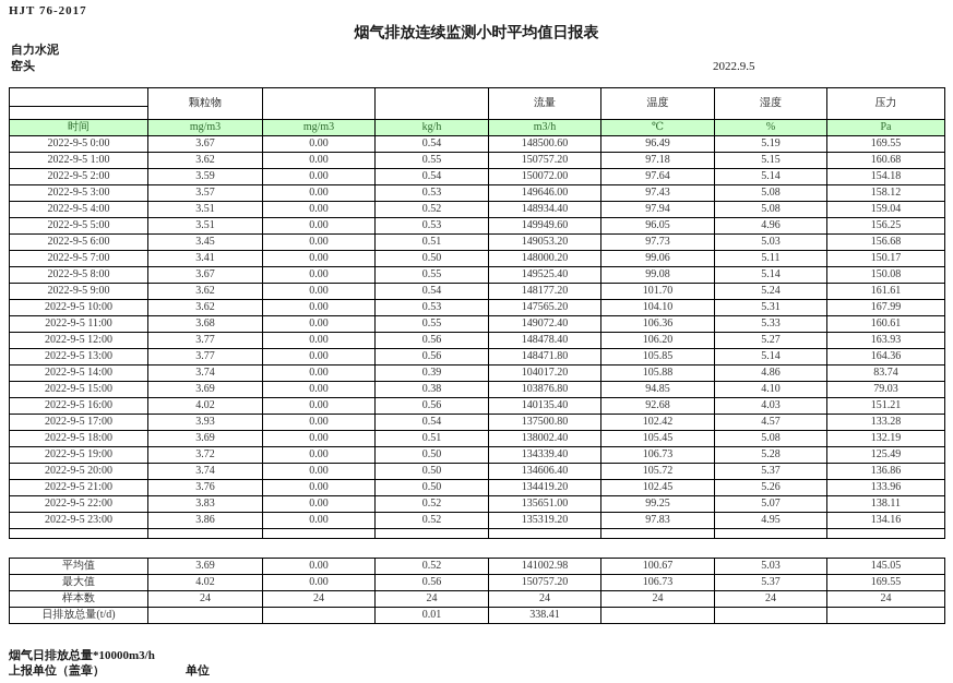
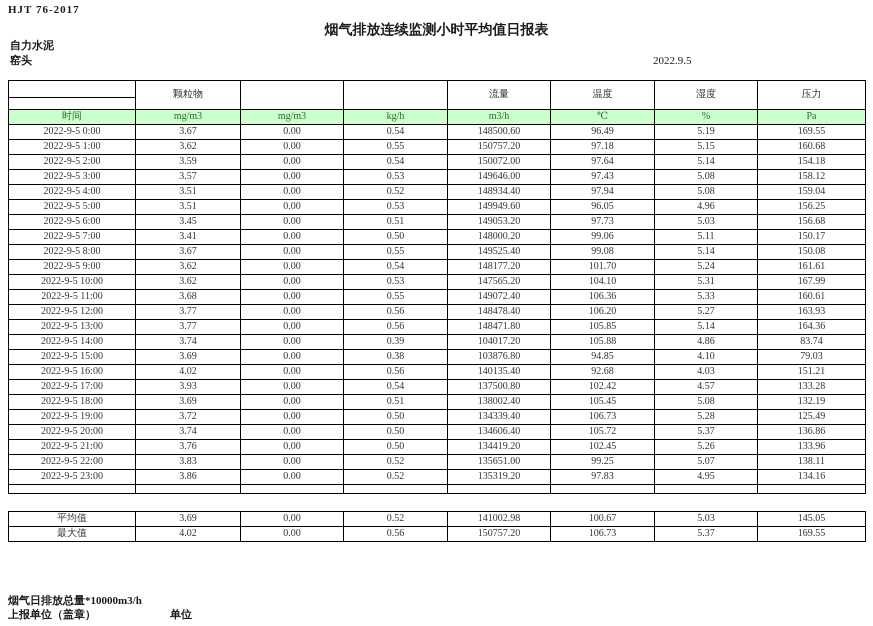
  HJT 76-2017
  烟气排放连续监测小时平均值日报表
  自力水泥
  窑头
  2022.9.5
  	颗粒物			流量	温度	湿度	压力
  时间	mg/m3	mg/m3	kg/h	m3/h	℃	%	Pa
  2022-9-5 0:00	3.67	0.00	0.54	148500.60	96.49	5.19	169.55
  2022-9-5 1:00	3.62	0.00	0.55	150757.20	97.18	5.15	160.68
  2022-9-5 2:00	3.59	0.00	0.54	150072.00	97.64	5.14	154.18
  2022-9-5 3:00	3.57	0.00	0.53	149646.00	97.43	5.08	158.12
  2022-9-5 4:00	3.51	0.00	0.52	148934.40	97.94	5.08	159.04
  2022-9-5 5:00	3.51	0.00	0.53	149949.60	96.05	4.96	156.25
  2022-9-5 6:00	3.45	0.00	0.51	149053.20	97.73	5.03	156.68
  2022-9-5 7:00	3.41	0.00	0.50	148000.20	99.06	5.11	150.17
  2022-9-5 8:00	3.67	0.00	0.55	149525.40	99.08	5.14	150.08
  2022-9-5 9:00	3.62	0.00	0.54	148177.20	101.70	5.24	161.61
  2022-9-5 10:00	3.62	0.00	0.53	147565.20	104.10	5.31	167.99
  2022-9-5 11:00	3.68	0.00	0.55	149072.40	106.36	5.33	160.61
  2022-9-5 12:00	3.77	0.00	0.56	148478.40	106.20	5.27	163.93
  2022-9-5 13:00	3.77	0.00	0.56	148471.80	105.85	5.14	164.36
  2022-9-5 14:00	3.74	0.00	0.39	104017.20	105.88	4.86	83.74
  2022-9-5 15:00	3.69	0.00	0.38	103876.80	94.85	4.10	79.03
  2022-9-5 16:00	4.02	0.00	0.56	140135.40	92.68	4.03	151.21
  2022-9-5 17:00	3.93	0.00	0.54	137500.80	102.42	4.57	133.28
  2022-9-5 18:00	3.69	0.00	0.51	138002.40	105.45	5.08	132.19
  2022-9-5 19:00	3.72	0.00	0.50	134339.40	106.73	5.28	125.49
  2022-9-5 20:00	3.74	0.00	0.50	134606.40	105.72	5.37	136.86
  2022-9-5 21:00	3.76	0.00	0.50	134419.20	102.45	5.26	133.96
  2022-9-5 22:00	3.83	0.00	0.52	135651.00	99.25	5.07	138.11
  2022-9-5 23:00	3.86	0.00	0.52	135319.20	97.83	4.95	134.16
  平均值	3.69	0.00	0.52	141002.98	100.67	5.03	145.05
  最大值	4.02	0.00	0.56	150757.20	106.73	5.37	169.55
- 样本数	24	24	24	24	24	24	24
- 日排放总量(t/d)			0.01	338.41
  烟气日排放总量*10000m3/h
  上报单位（盖章）
  单位
